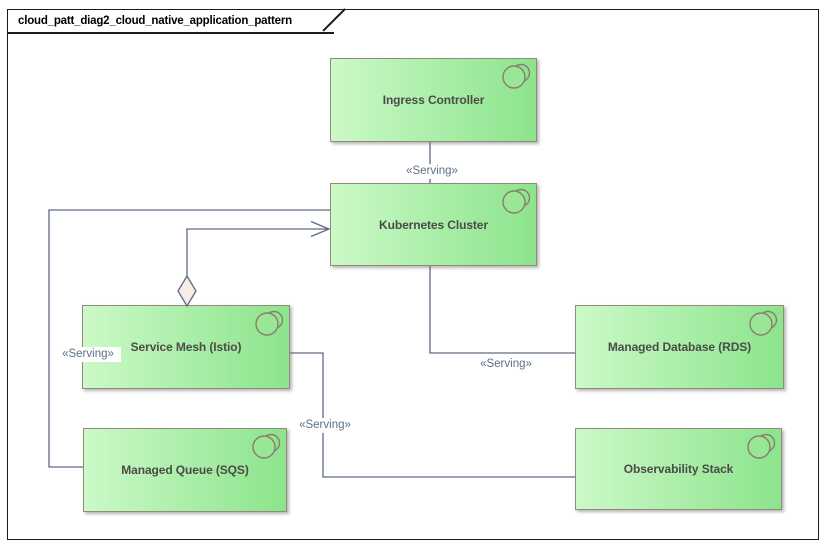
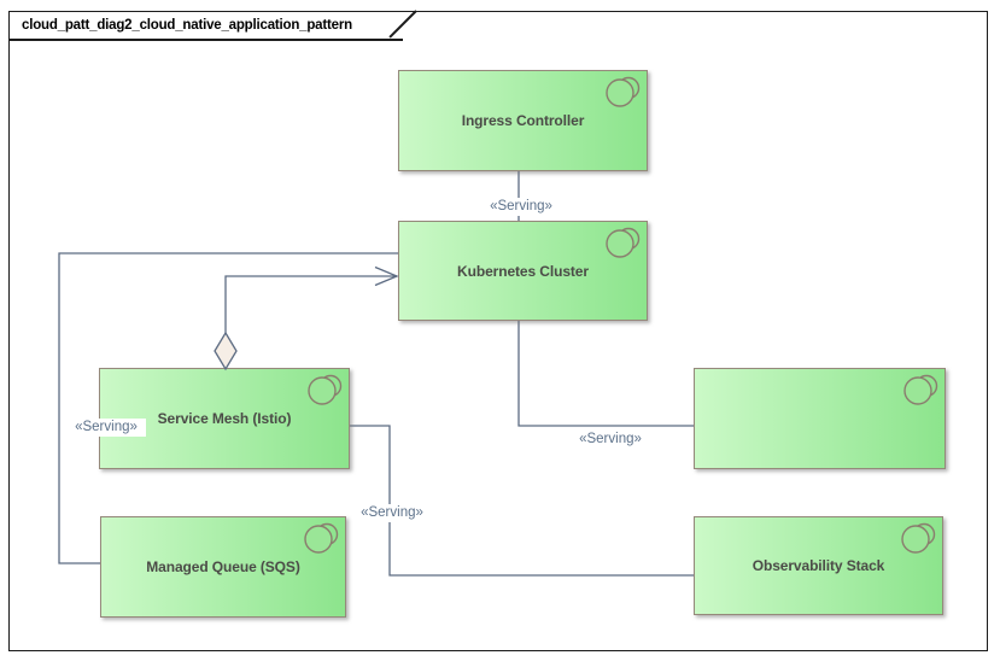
  cloud_patt_diag2_cloud_native_application_pattern
  Ingress Controller
  Kubernetes Cluster
  Service Mesh (Istio)
  Managed Queue (SQS)
- Managed Database (RDS)
  Observability Stack
  «Serving»
  «Serving»
  «Serving»
  «Serving»
